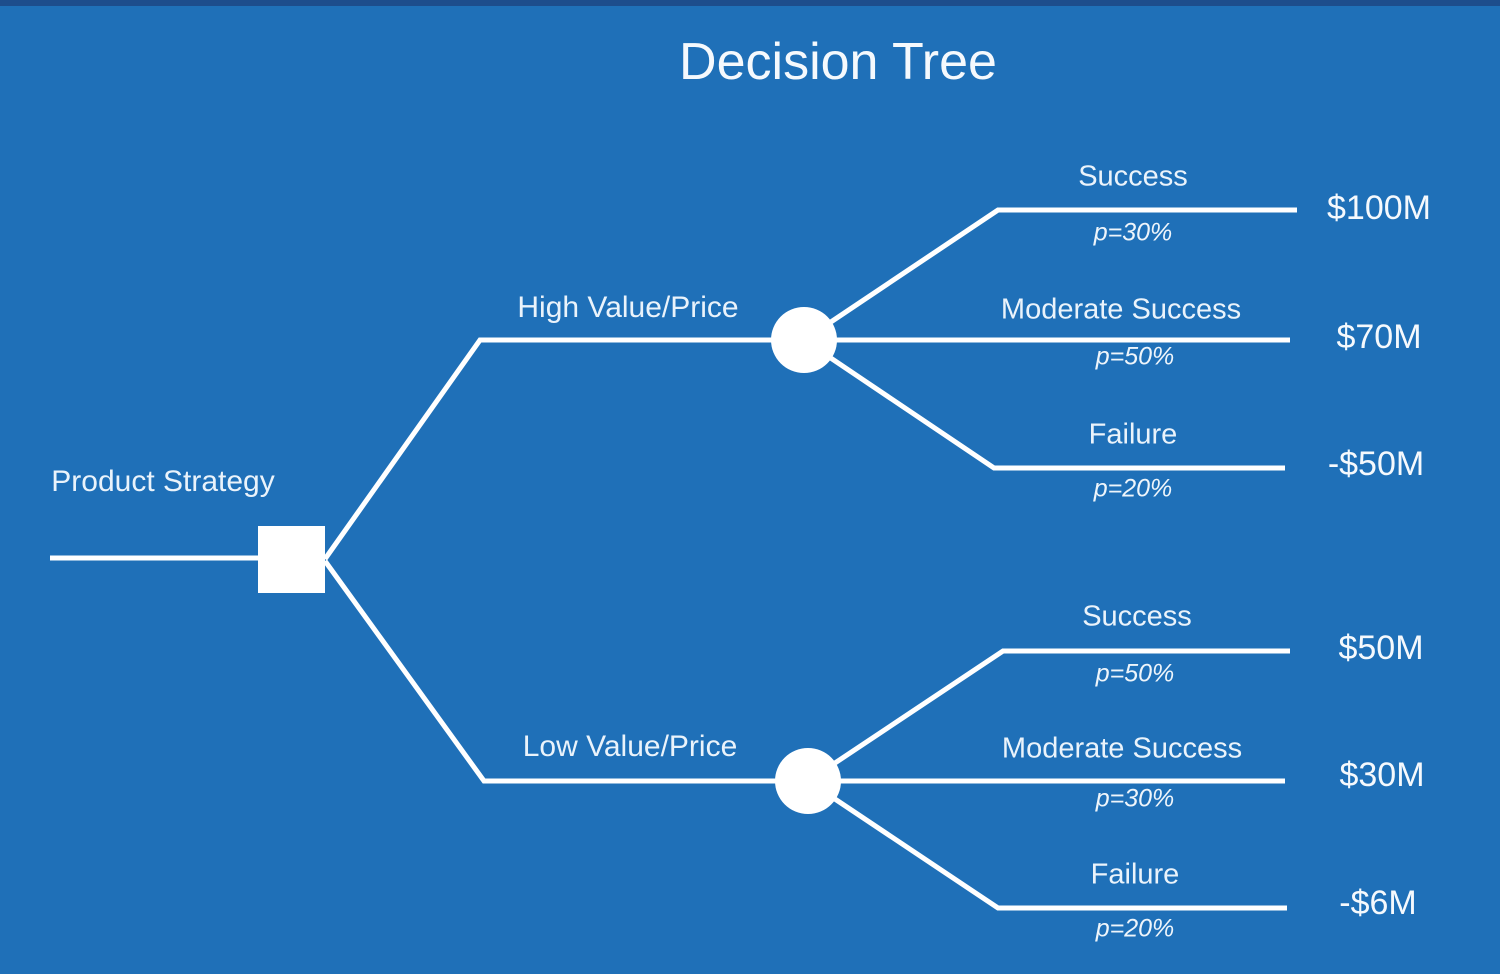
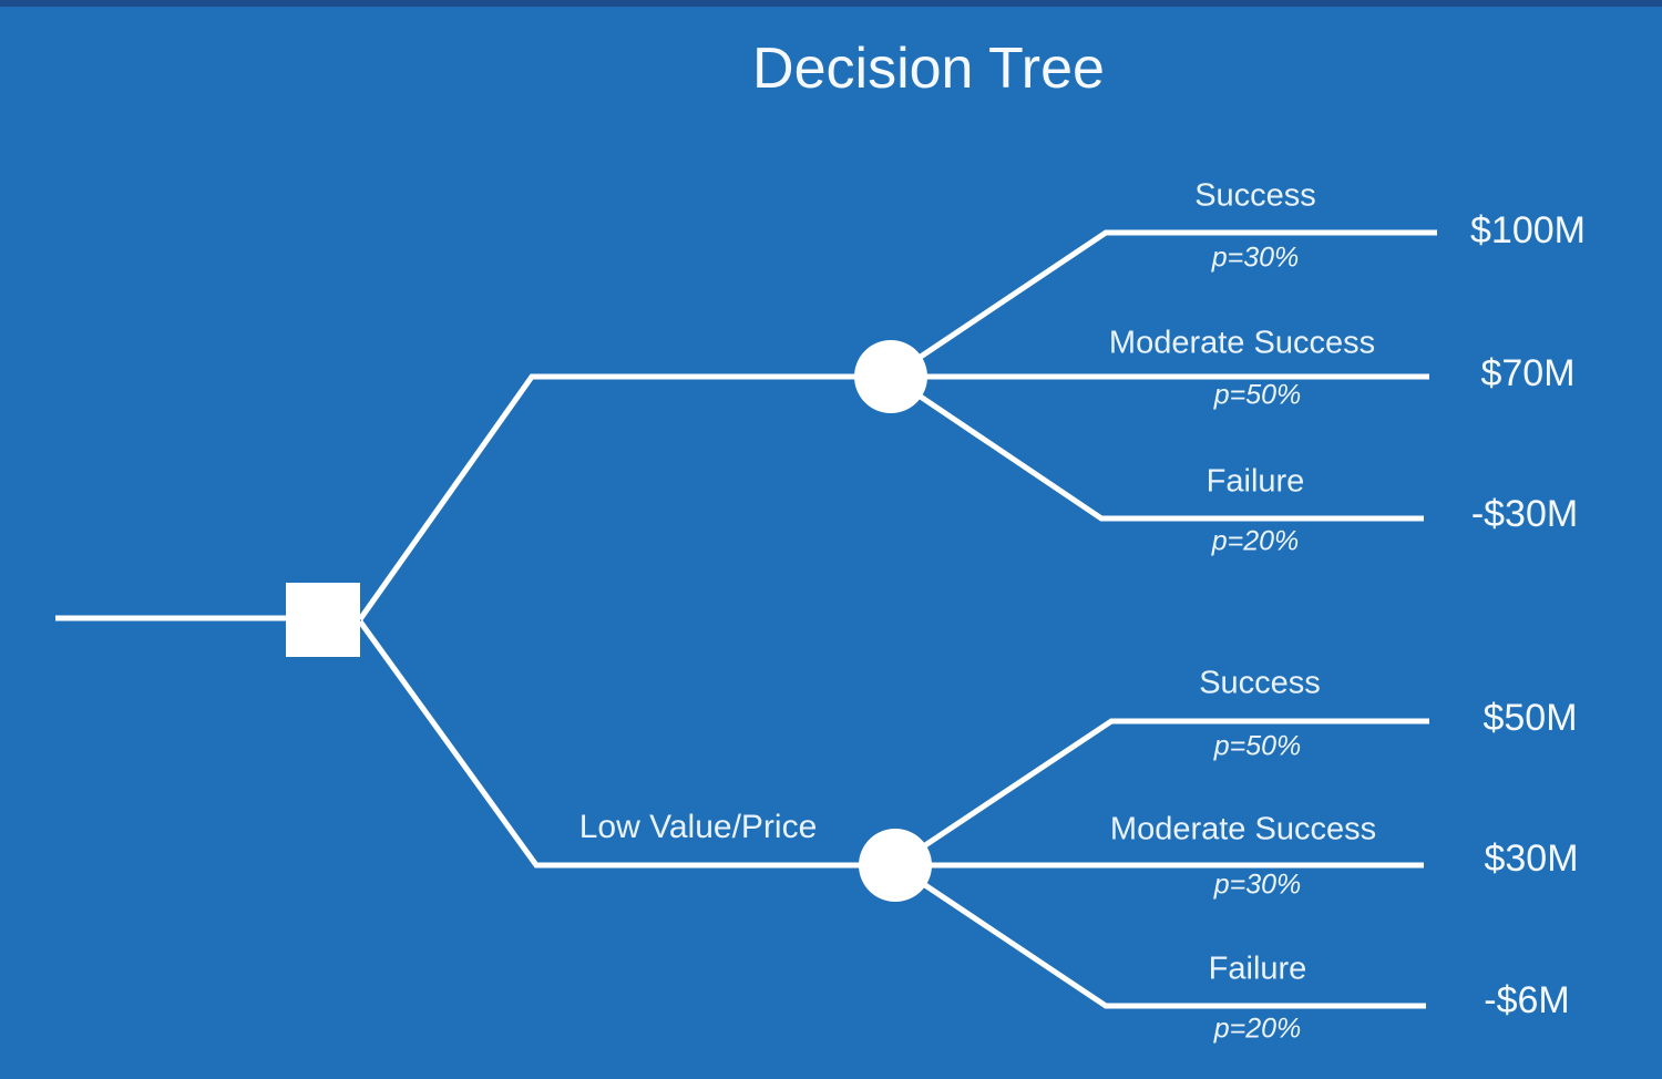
  Decision Tree
- Product Strategy
- High Value/Price
  Low Value/Price
  Success
  p=30%
  $100M
  Moderate Success
  p=50%
  $70M
  Failure
  p=20%
- -$50M
+ -$30M
  Success
  p=50%
  $50M
  Moderate Success
  p=30%
  $30M
  Failure
  p=20%
  -$6M
